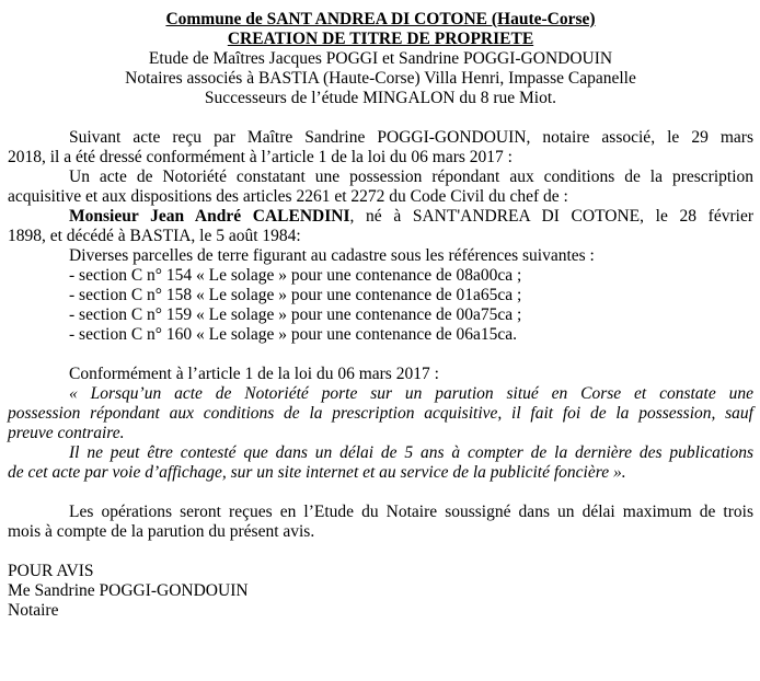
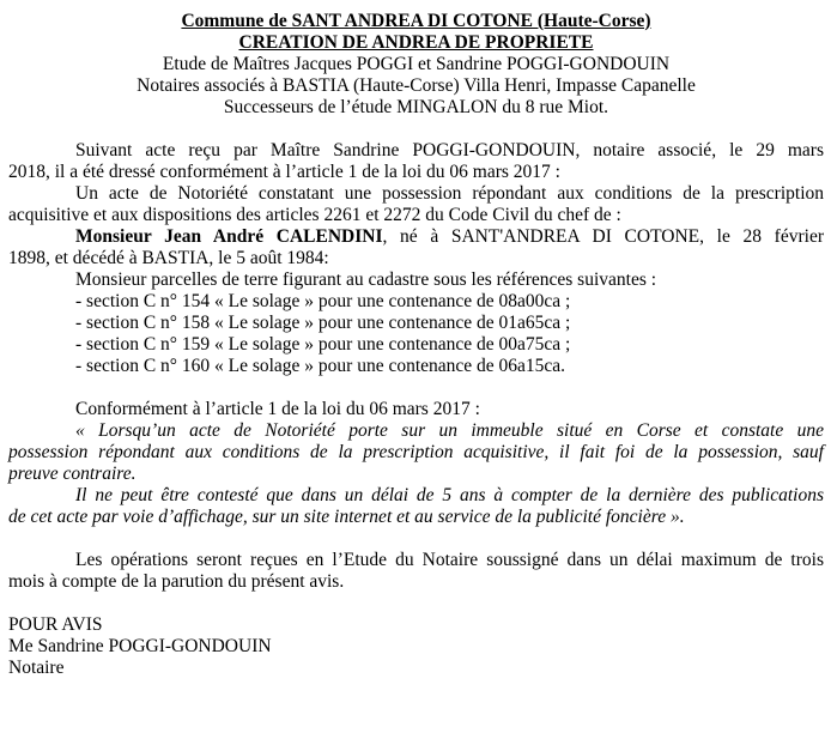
  Commune de SANT ANDREA DI COTONE (Haute-Corse)
- CREATION DE TITRE DE PROPRIETE
+ CREATION DE ANDREA DE PROPRIETE
  Etude de Maîtres Jacques POGGI et Sandrine POGGI-GONDOUIN
  Notaires associés à BASTIA (Haute-Corse) Villa Henri, Impasse Capanelle
  Successeurs de l’étude MINGALON du 8 rue Miot.
  Suivant acte reçu par Maître Sandrine POGGI-GONDOUIN, notaire associé, le 29 mars
  2018, il a été dressé conformément à l’article 1 de la loi du 06 mars 2017 :
  Un acte de Notoriété constatant une possession répondant aux conditions de la prescription
  acquisitive et aux dispositions des articles 2261 et 2272 du Code Civil du chef de :
  Monsieur Jean André CALENDINI, né à SANT'ANDREA DI COTONE, le 28 février
  1898, et décédé à BASTIA, le 5 août 1984:
- Diverses parcelles de terre figurant au cadastre sous les références suivantes :
+ Monsieur parcelles de terre figurant au cadastre sous les références suivantes :
  - section C n° 154 « Le solage » pour une contenance de 08a00ca ;
  - section C n° 158 « Le solage » pour une contenance de 01a65ca ;
  - section C n° 159 « Le solage » pour une contenance de 00a75ca ;
  - section C n° 160 « Le solage » pour une contenance de 06a15ca.
  Conformément à l’article 1 de la loi du 06 mars 2017 :
- « Lorsqu’un acte de Notoriété porte sur un parution situé en Corse et constate une
+ « Lorsqu’un acte de Notoriété porte sur un immeuble situé en Corse et constate une
  possession répondant aux conditions de la prescription acquisitive, il fait foi de la possession, sauf
  preuve contraire.
  Il ne peut être contesté que dans un délai de 5 ans à compter de la dernière des publications
  de cet acte par voie d’affichage, sur un site internet et au service de la publicité foncière ».
  Les opérations seront reçues en l’Etude du Notaire soussigné dans un délai maximum de trois
  mois à compte de la parution du présent avis.
  POUR AVIS
  Me Sandrine POGGI-GONDOUIN
  Notaire
